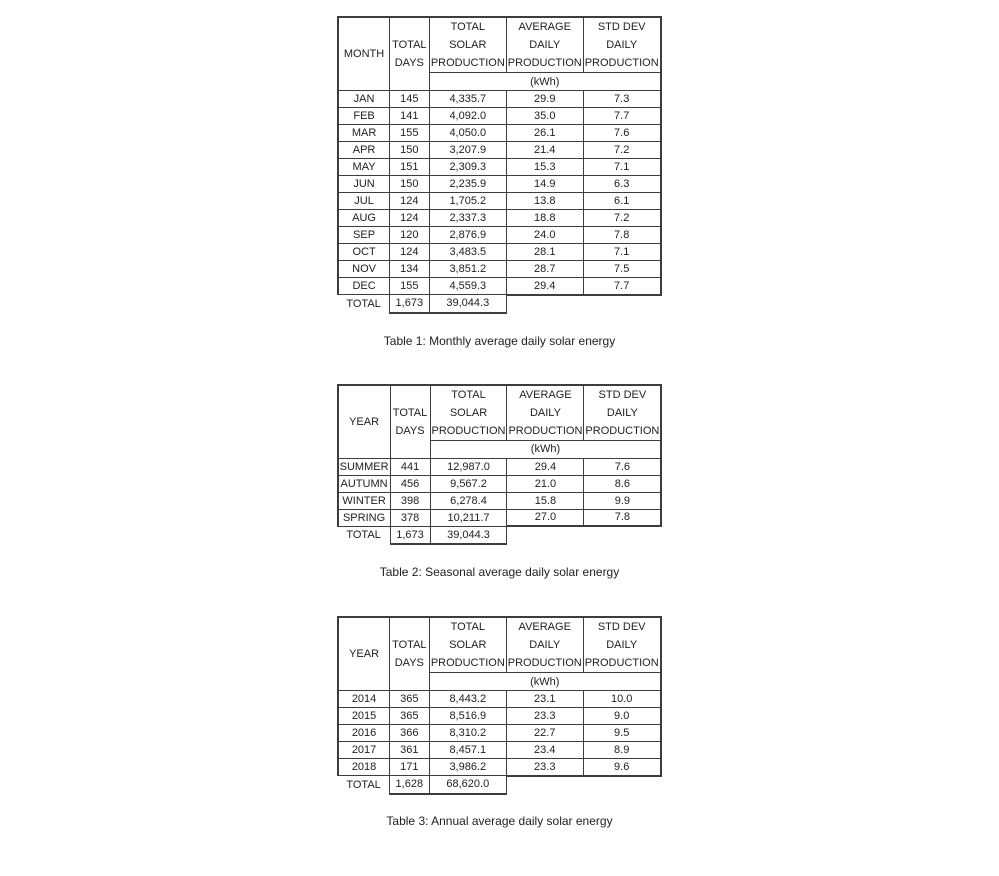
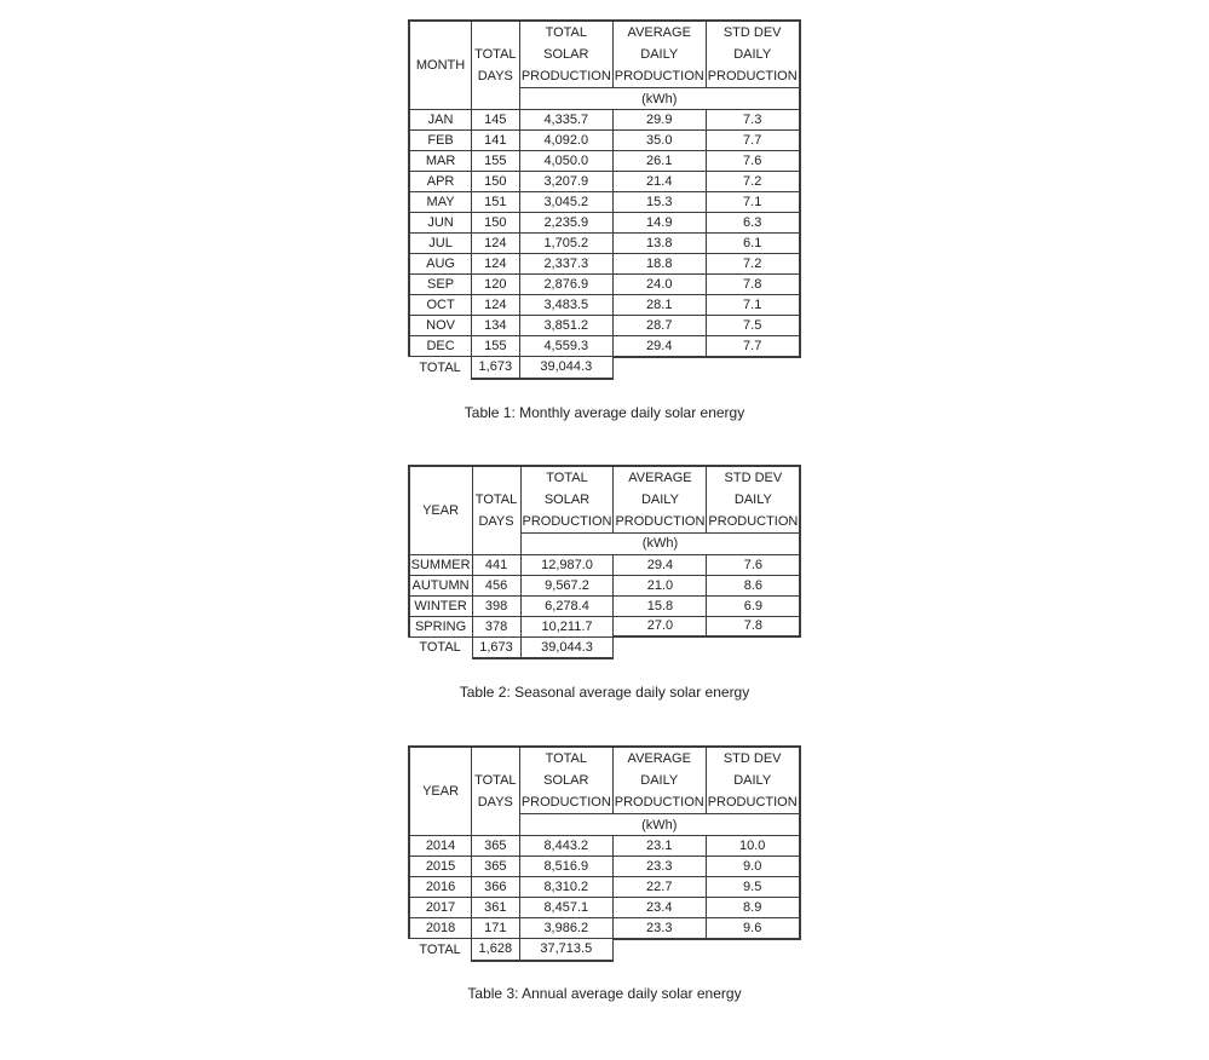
  MONTH	TOTAL DAYS	TOTAL SOLAR PRODUCTION	AVERAGE DAILY PRODUCTION	STD DEV DAILY PRODUCTION
  (kWh)
  JAN	145	4,335.7	29.9	7.3
  FEB	141	4,092.0	35.0	7.7
  MAR	155	4,050.0	26.1	7.6
  APR	150	3,207.9	21.4	7.2
- MAY	151	2,309.3	15.3	7.1
+ MAY	151	3,045.2	15.3	7.1
  JUN	150	2,235.9	14.9	6.3
  JUL	124	1,705.2	13.8	6.1
  AUG	124	2,337.3	18.8	7.2
  SEP	120	2,876.9	24.0	7.8
  OCT	124	3,483.5	28.1	7.1
  NOV	134	3,851.2	28.7	7.5
  DEC	155	4,559.3	29.4	7.7
  TOTAL	1,673	39,044.3
  Table 1: Monthly average daily solar energy
  YEAR	TOTAL DAYS	TOTAL SOLAR PRODUCTION	AVERAGE DAILY PRODUCTION	STD DEV DAILY PRODUCTION
  (kWh)
  SUMMER	441	12,987.0	29.4	7.6
  AUTUMN	456	9,567.2	21.0	8.6
- WINTER	398	6,278.4	15.8	9.9
+ WINTER	398	6,278.4	15.8	6.9
  SPRING	378	10,211.7	27.0	7.8
  TOTAL	1,673	39,044.3
  Table 2: Seasonal average daily solar energy
  YEAR	TOTAL DAYS	TOTAL SOLAR PRODUCTION	AVERAGE DAILY PRODUCTION	STD DEV DAILY PRODUCTION
  (kWh)
  2014	365	8,443.2	23.1	10.0
  2015	365	8,516.9	23.3	9.0
  2016	366	8,310.2	22.7	9.5
  2017	361	8,457.1	23.4	8.9
  2018	171	3,986.2	23.3	9.6
- TOTAL	1,628	68,620.0
+ TOTAL	1,628	37,713.5
  Table 3: Annual average daily solar energy
